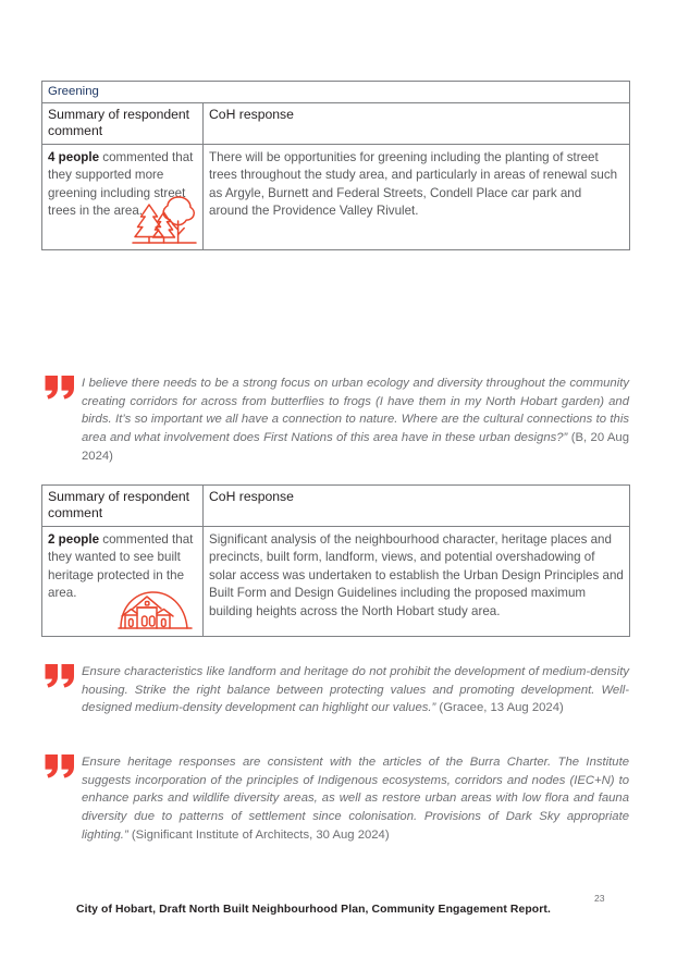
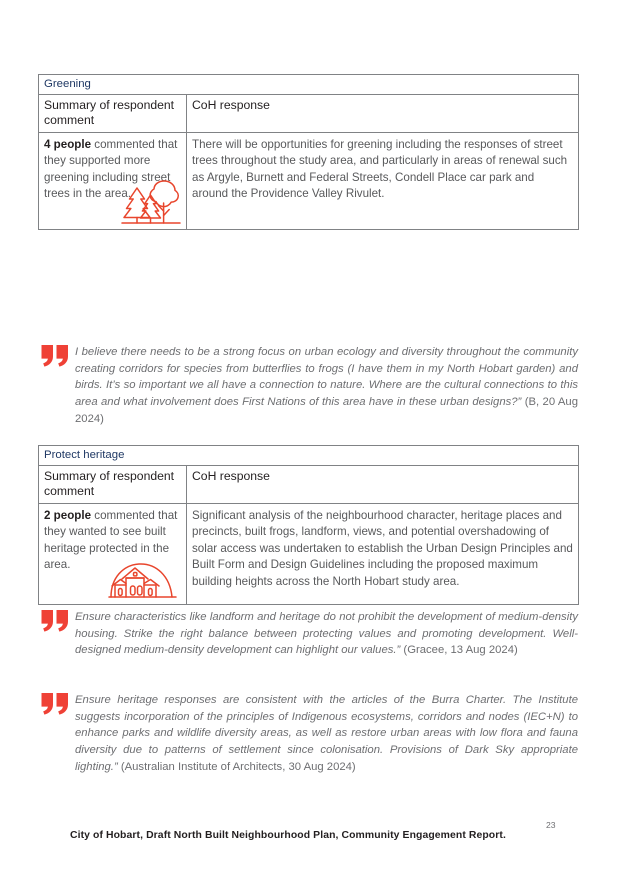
  Greening
  Summary of respondent comment	CoH response
- 4 people commented that they supported more greening including street trees in the area.	There will be opportunities for greening including the planting of street trees throughout the study area, and particularly in areas of renewal such as Argyle, Burnett and Federal Streets, Condell Place car park and around the Providence Valley Rivulet.
+ 4 people commented that they supported more greening including street trees in the area.	There will be opportunities for greening including the responses of street trees throughout the study area, and particularly in areas of renewal such as Argyle, Burnett and Federal Streets, Condell Place car park and around the Providence Valley Rivulet.
- I believe there needs to be a strong focus on urban ecology and diversity throughout the community creating corridors for across from butterflies to frogs (I have them in my North Hobart garden) and birds. It’s so important we all have a connection to nature. Where are the cultural connections to this area and what involvement does First Nations of this area have in these urban designs?” (B, 20 Aug 2024)
+ I believe there needs to be a strong focus on urban ecology and diversity throughout the community creating corridors for species from butterflies to frogs (I have them in my North Hobart garden) and birds. It’s so important we all have a connection to nature. Where are the cultural connections to this area and what involvement does First Nations of this area have in these urban designs?” (B, 20 Aug 2024)
+ Protect heritage
  Summary of respondent comment	CoH response
- 2 people commented that they wanted to see built heritage protected in the area.	Significant analysis of the neighbourhood character, heritage places and precincts, built form, landform, views, and potential overshadowing of solar access was undertaken to establish the Urban Design Principles and Built Form and Design Guidelines including the proposed maximum building heights across the North Hobart study area.
+ 2 people commented that they wanted to see built heritage protected in the area.	Significant analysis of the neighbourhood character, heritage places and precincts, built frogs, landform, views, and potential overshadowing of solar access was undertaken to establish the Urban Design Principles and Built Form and Design Guidelines including the proposed maximum building heights across the North Hobart study area.
  Ensure characteristics like landform and heritage do not prohibit the development of medium-density housing. Strike the right balance between protecting values and promoting development. Well-designed medium-density development can highlight our values.” (Gracee, 13 Aug 2024)
- Ensure heritage responses are consistent with the articles of the Burra Charter. The Institute suggests incorporation of the principles of Indigenous ecosystems, corridors and nodes (IEC+N) to enhance parks and wildlife diversity areas, as well as restore urban areas with low flora and fauna diversity due to patterns of settlement since colonisation. Provisions of Dark Sky appropriate lighting.” (Significant Institute of Architects, 30 Aug 2024)
+ Ensure heritage responses are consistent with the articles of the Burra Charter. The Institute suggests incorporation of the principles of Indigenous ecosystems, corridors and nodes (IEC+N) to enhance parks and wildlife diversity areas, as well as restore urban areas with low flora and fauna diversity due to patterns of settlement since colonisation. Provisions of Dark Sky appropriate lighting.” (Australian Institute of Architects, 30 Aug 2024)
  23
  City of Hobart, Draft North Built Neighbourhood Plan, Community Engagement Report.
